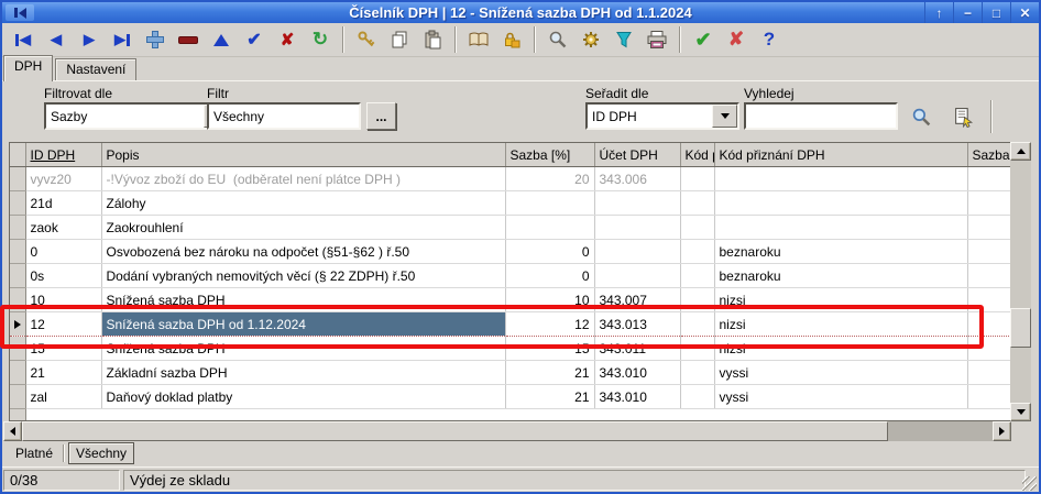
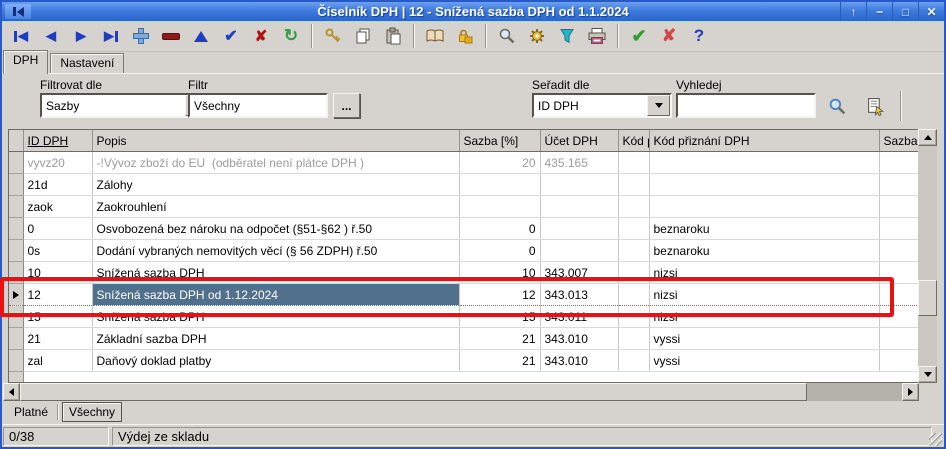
  Číselník DPH | 12 - Snížená sazba DPH od 1.1.2024
  ↑
  −
  □
  ✕
  ◀
  ◀
  ▶
  ▶
  ✔
  ✘
  ↻
  ✔
  ✘
  ?
  DPH
  Nastavení
  Filtrovat dle
  Sazby
  Filtr
  Všechny
  ...
  Seřadit dle
  ID DPH
  Vyhledej
  	ID DPH	Popis	Sazba [%]	Účet DPH	Kód	Kód přiznání DPH	Sazba
- 	vyvz20	-!Vývoz zboží do EU (odběratel není plátce DPH )	20	343.006
+ 	vyvz20	-!Vývoz zboží do EU (odběratel není plátce DPH )	20	435.165
  	21d	Zálohy
  	zaok	Zaokrouhlení
  	0	Osvobozená bez nároku na odpočet (§51-§62 ) ř.50	0			beznaroku
- 	0s	Dodání vybraných nemovitých věcí (§ 22 ZDPH) ř.50	0			beznaroku
+ 	0s	Dodání vybraných nemovitých věcí (§ 56 ZDPH) ř.50	0			beznaroku
  	10	Snížená sazba DPH	10	343.007		nizsi
  	12	Snížená sazba DPH od 1.12.2024	12	343.013		nizsi
  	15	Snížená sazba DPH	15	343.011		nizsi
  	21	Základní sazba DPH	21	343.010		vyssi
  	zal	Daňový doklad platby	21	343.010		vyssi
  Platné
  Všechny
  0/38
  Výdej ze skladu
